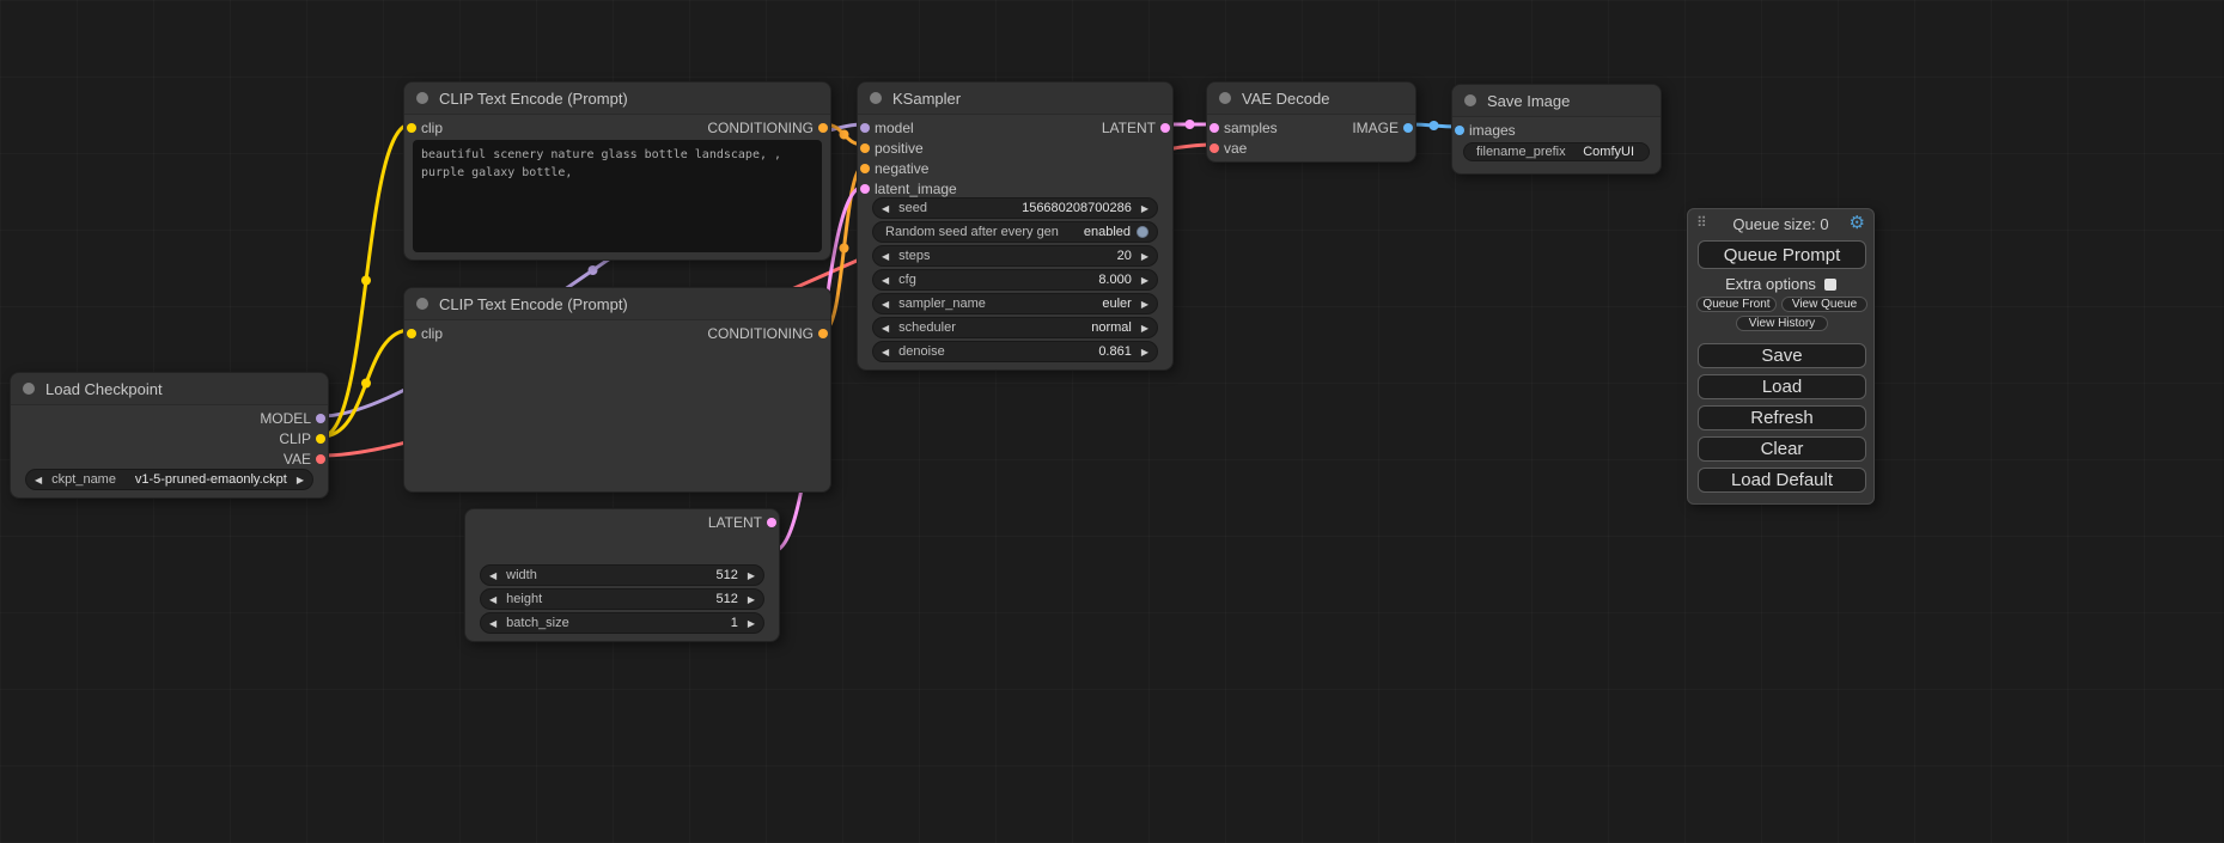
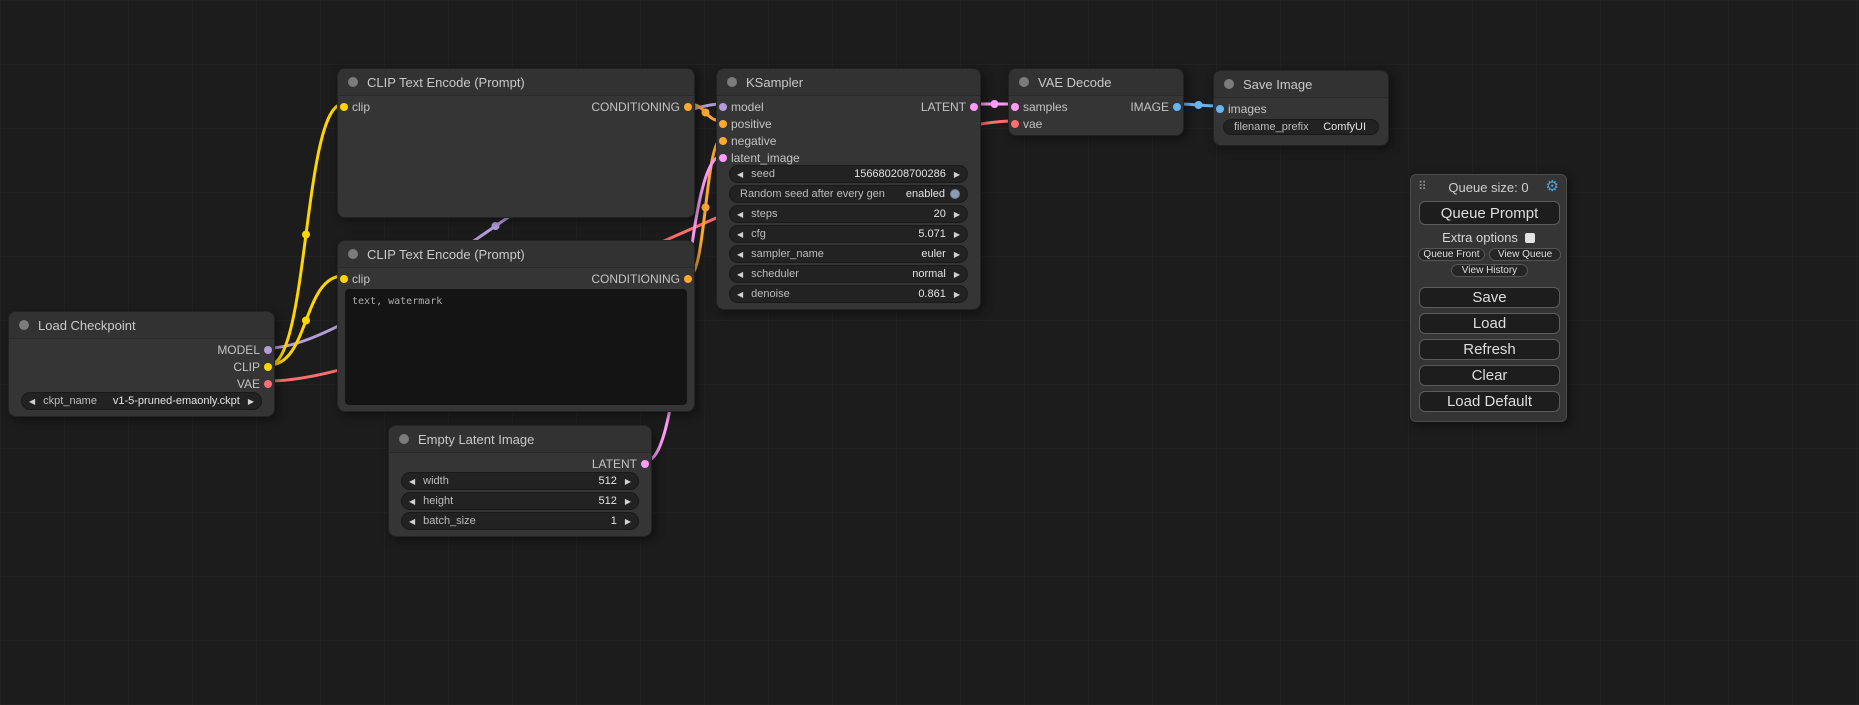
  Load Checkpoint
  MODEL
  CLIP
  VAE
  ◀
  ckpt_name
  v1-5-pruned-emaonly.ckpt
  ▶
  CLIP Text Encode (Prompt)
  clip
  CONDITIONING
- beautiful scenery nature glass bottle landscape, , purple galaxy bottle,
  CLIP Text Encode (Prompt)
  clip
  CONDITIONING
+ text, watermark
+ Empty Latent Image
  LATENT
  ◀
  width
  512
  ▶
  ◀
  height
  512
  ▶
  ◀
  batch_size
  1
  ▶
  KSampler
  model
  LATENT
  positive
  negative
  latent_image
  ◀
  seed
  156680208700286
  ▶
  Random seed after every gen
  enabled
  ◀
  steps
  20
  ▶
  ◀
  cfg
- 8.000
+ 5.071
  ▶
  ◀
  sampler_name
  euler
  ▶
  ◀
  scheduler
  normal
  ▶
  ◀
  denoise
  0.861
  ▶
  VAE Decode
  samples
  IMAGE
  vae
  Save Image
  images
  filename_prefix
  ComfyUI
  ⠿
  Queue size: 0
  ⚙
  Queue Prompt
  Extra options
  Queue Front
  View Queue
  View History
  Save
  Load
  Refresh
  Clear
  Load Default
